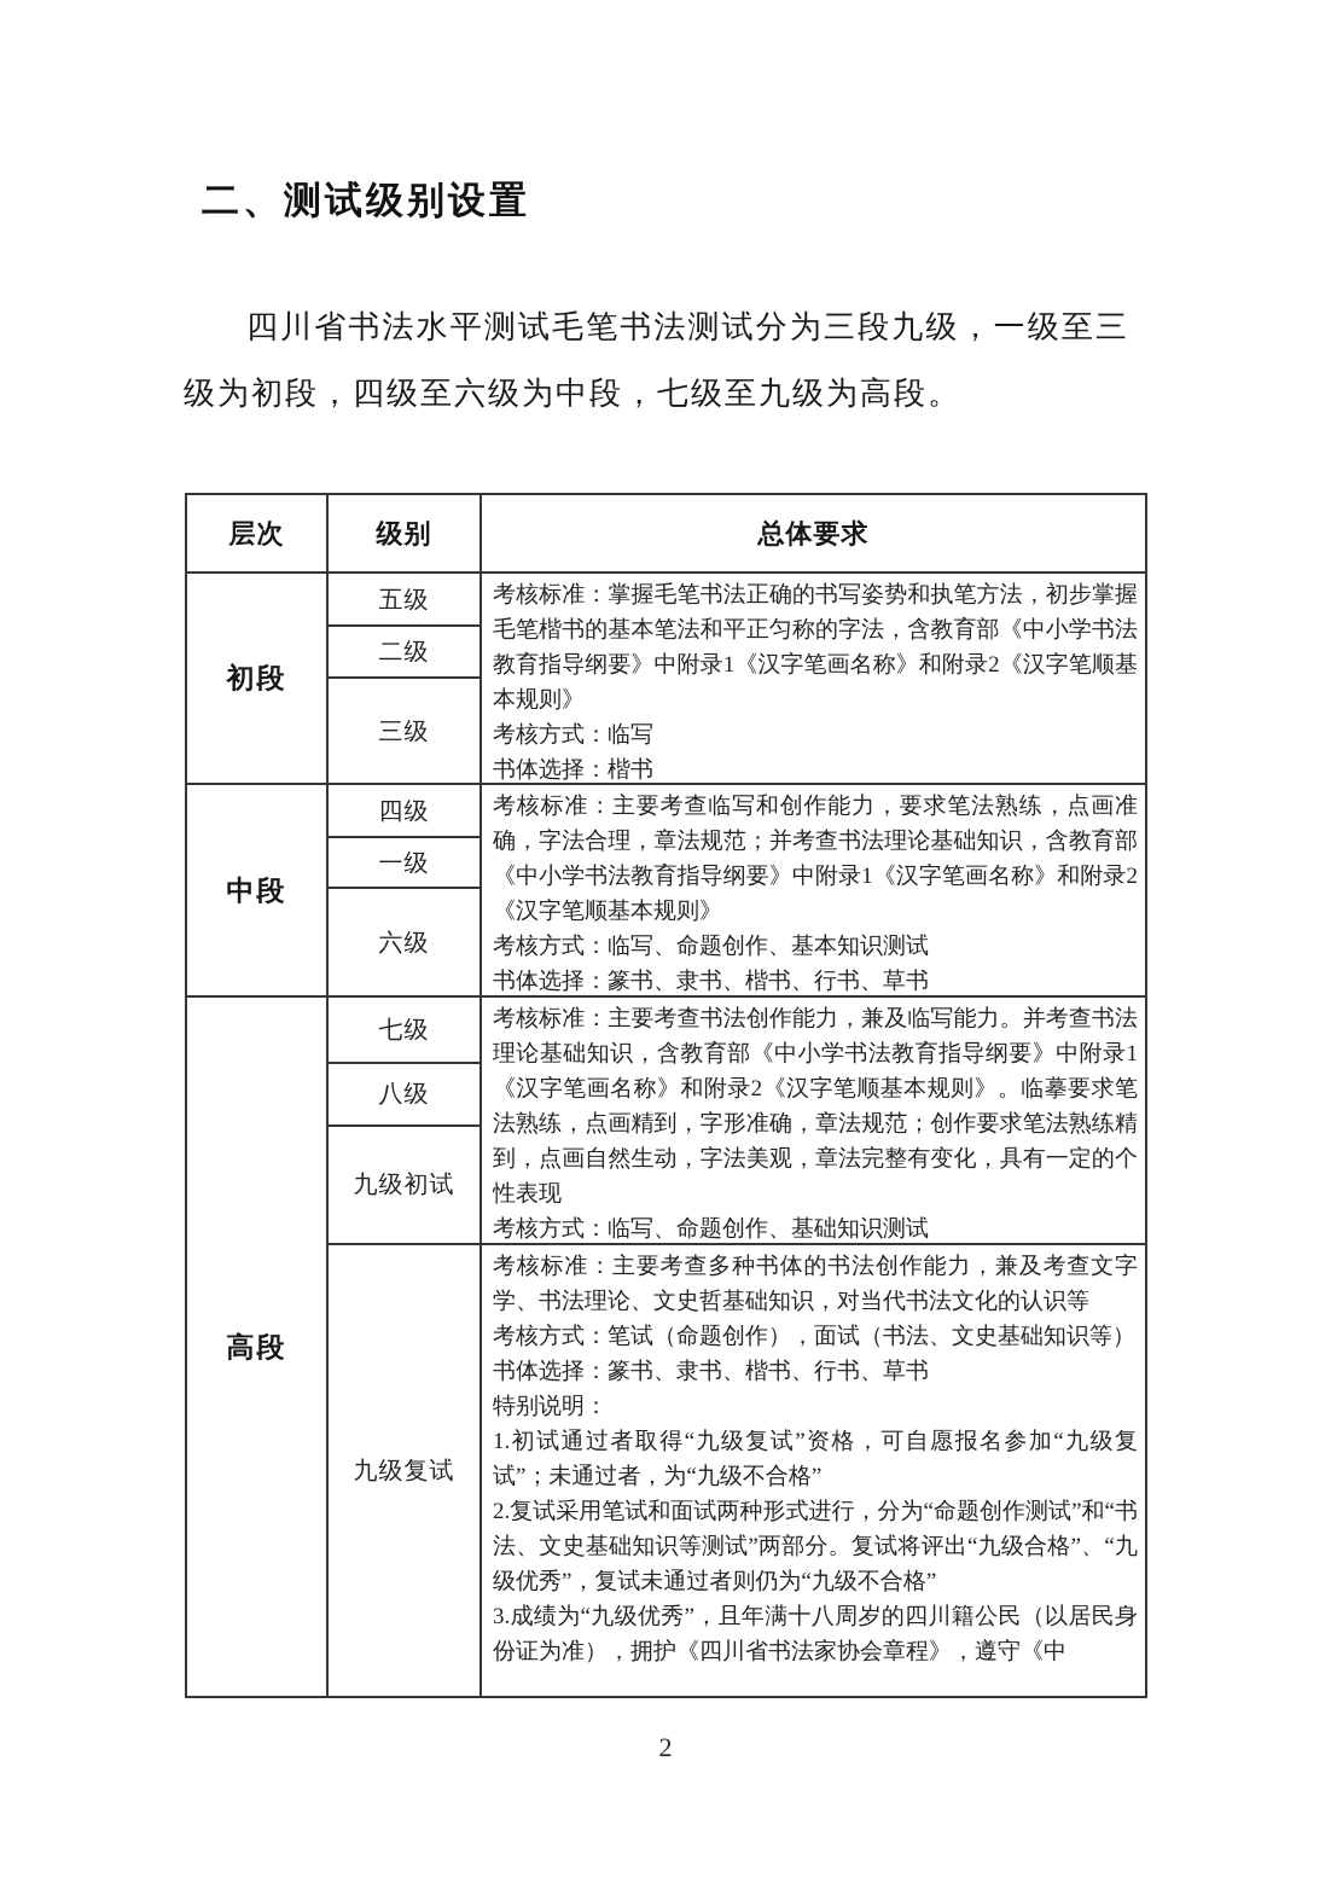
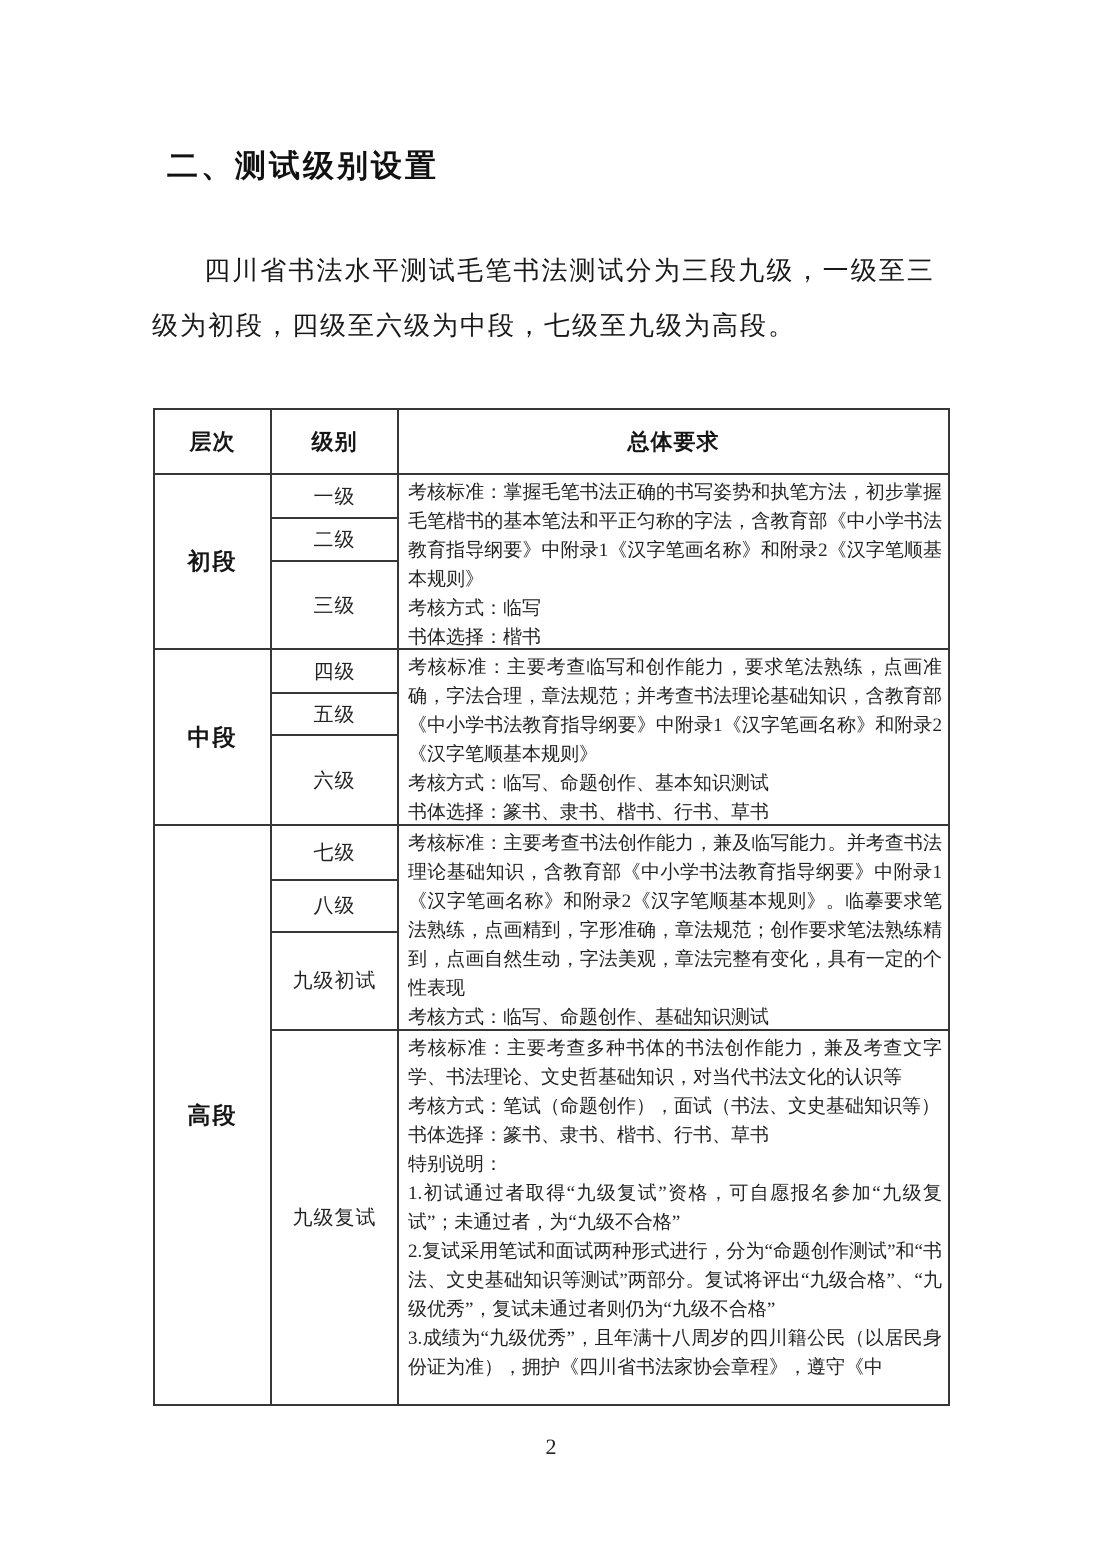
  二、测试级别设置
  四川省书法水平测试毛笔书法测试分为三段九级，一级至三级为初段，四级至六级为中段，七级至九级为高段。
  层次	级别	总体要求
- 初段	五级	考核标准：掌握毛笔书法正确的书写姿势和执笔方法，初步掌握毛笔楷书的基本笔法和平正匀称的字法，含教育部《中小学书法教育指导纲要》中附录1《汉字笔画名称》和附录2《汉字笔顺基本规则》 考核方式：临写 书体选择：楷书
+ 初段	一级	考核标准：掌握毛笔书法正确的书写姿势和执笔方法，初步掌握毛笔楷书的基本笔法和平正匀称的字法，含教育部《中小学书法教育指导纲要》中附录1《汉字笔画名称》和附录2《汉字笔顺基本规则》 考核方式：临写 书体选择：楷书
  二级
  三级
  中段	四级	考核标准：主要考查临写和创作能力，要求笔法熟练，点画准确，字法合理，章法规范；并考查书法理论基础知识，含教育部《中小学书法教育指导纲要》中附录1《汉字笔画名称》和附录2《汉字笔顺基本规则》 考核方式：临写、命题创作、基本知识测试 书体选择：篆书、隶书、楷书、行书、草书
- 一级
+ 五级
  六级
  高段	七级	考核标准：主要考查书法创作能力，兼及临写能力。并考查书法理论基础知识，含教育部《中小学书法教育指导纲要》中附录1《汉字笔画名称》和附录2《汉字笔顺基本规则》。临摹要求笔法熟练，点画精到，字形准确，章法规范；创作要求笔法熟练精到，点画自然生动，字法美观，章法完整有变化，具有一定的个性表现 考核方式：临写、命题创作、基础知识测试
  八级
  九级初试
  九级复试	考核标准：主要考查多种书体的书法创作能力，兼及考查文字学、书法理论、文史哲基础知识，对当代书法文化的认识等 考核方式：笔试（命题创作），面试（书法、文史基础知识等） 书体选择：篆书、隶书、楷书、行书、草书 特别说明： 1.初试通过者取得“九级复试”资格，可自愿报名参加“九级复试”；未通过者，为“九级不合格” 2.复试采用笔试和面试两种形式进行，分为“命题创作测试”和“书法、文史基础知识等测试”两部分。复试将评出“九级合格”、“九级优秀”，复试未通过者则仍为“九级不合格” 3.成绩为“九级优秀”，且年满十八周岁的四川籍公民（以居民身份证为准），拥护《四川省书法家协会章程》，遵守《中
  2
